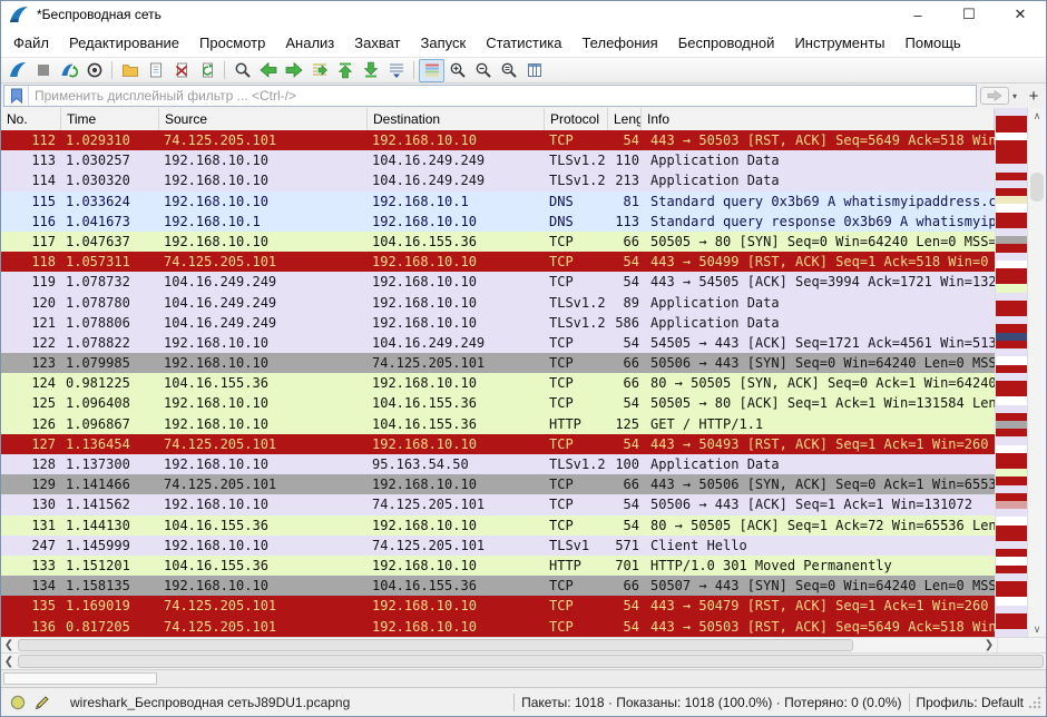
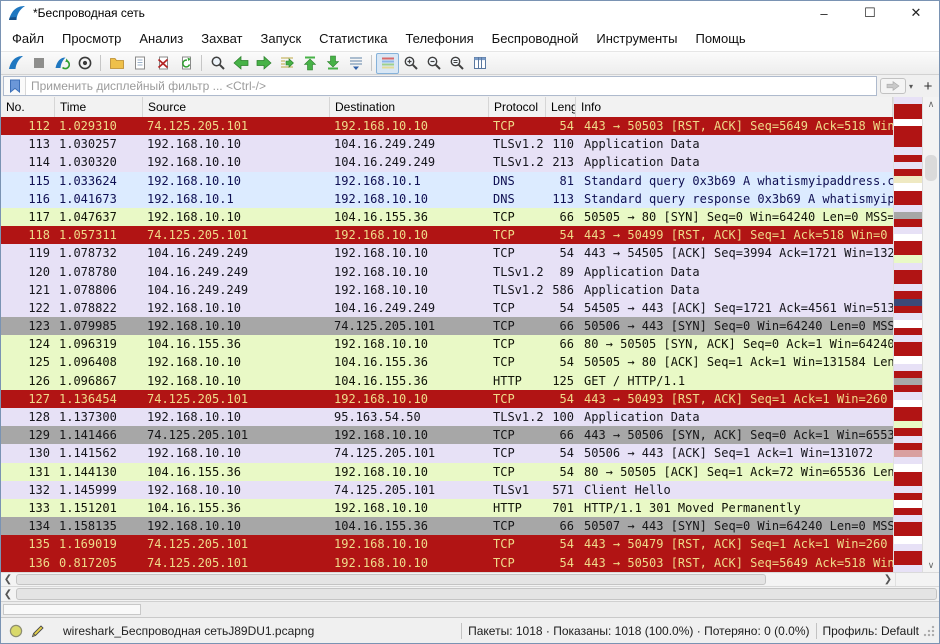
  *Беспроводная сеть
  –
  ☐
  ✕
  Файл
- Редактирование
  Просмотр
  Анализ
  Захват
  Запуск
  Статистика
  Телефония
  Беспроводной
  Инструменты
  Помощь
  Применить дисплейный фильтр ... <Ctrl-/>
  ▾
  +
  No.
  Time
  Source
  Destination
  Protocol
  Info
  112
  1.029310
  74.125.205.101
  192.168.10.10
  TCP
  54
  443 → 50503 [RST, ACK] Seq=5649 Ack=518 Win
  113
  1.030257
  192.168.10.10
  104.16.249.249
  TLSv1.2
  110
  Application Data
  114
  1.030320
  192.168.10.10
  104.16.249.249
  TLSv1.2
  213
  Application Data
  115
  1.033624
  192.168.10.10
  192.168.10.1
  DNS
  81
  Standard query 0x3b69 A whatismyipaddress.c
  116
  1.041673
  192.168.10.1
  192.168.10.10
  DNS
  113
  Standard query response 0x3b69 A whatismyip
  117
  1.047637
  192.168.10.10
  104.16.155.36
  TCP
  66
  50505 → 80 [SYN] Seq=0 Win=64240 Len=0 MSS=
  118
  1.057311
  74.125.205.101
  192.168.10.10
  TCP
  54
  443 → 50499 [RST, ACK] Seq=1 Ack=518 Win=0
  119
  1.078732
  104.16.249.249
  192.168.10.10
  TCP
  54
  443 → 54505 [ACK] Seq=3994 Ack=1721 Win=132
  120
  1.078780
  104.16.249.249
  192.168.10.10
  TLSv1.2
  89
  Application Data
  121
  1.078806
  104.16.249.249
  192.168.10.10
  TLSv1.2
  586
  Application Data
  122
  1.078822
  192.168.10.10
  104.16.249.249
  TCP
  54
  54505 → 443 [ACK] Seq=1721 Ack=4561 Win=513
  123
  1.079985
  192.168.10.10
  74.125.205.101
  TCP
  66
  50506 → 443 [SYN] Seq=0 Win=64240 Len=0 MSS
  124
- 0.981225
+ 1.096319
  104.16.155.36
  192.168.10.10
  TCP
  66
  80 → 50505 [SYN, ACK] Seq=0 Ack=1 Win=64240
  125
  1.096408
  192.168.10.10
  104.16.155.36
  TCP
  54
  50505 → 80 [ACK] Seq=1 Ack=1 Win=131584 Len
  126
  1.096867
  192.168.10.10
  104.16.155.36
  HTTP
  125
  GET / HTTP/1.1
  127
  1.136454
  74.125.205.101
  192.168.10.10
  TCP
  54
  443 → 50493 [RST, ACK] Seq=1 Ack=1 Win=260
  128
  1.137300
  192.168.10.10
  95.163.54.50
  TLSv1.2
  100
  Application Data
  129
  1.141466
  74.125.205.101
  192.168.10.10
  TCP
  66
  443 → 50506 [SYN, ACK] Seq=0 Ack=1 Win=6553
  130
  1.141562
  192.168.10.10
  74.125.205.101
  TCP
  54
  50506 → 443 [ACK] Seq=1 Ack=1 Win=131072
  131
  1.144130
  104.16.155.36
  192.168.10.10
  TCP
  54
  80 → 50505 [ACK] Seq=1 Ack=72 Win=65536 Len
- 247
+ 132
  1.145999
  192.168.10.10
  74.125.205.101
  TLSv1
  571
  Client Hello
  133
  1.151201
  104.16.155.36
  192.168.10.10
  HTTP
  701
- HTTP/1.0 301 Moved Permanently
+ HTTP/1.1 301 Moved Permanently
  134
  1.158135
  192.168.10.10
  104.16.155.36
  TCP
  66
  50507 → 443 [SYN] Seq=0 Win=64240 Len=0 MSS
  135
  1.169019
  74.125.205.101
  192.168.10.10
  TCP
  54
  443 → 50479 [RST, ACK] Seq=1 Ack=1 Win=260
  136
  0.817205
  74.125.205.101
  192.168.10.10
  TCP
  54
  443 → 50503 [RST, ACK] Seq=5649 Ack=518 Win
  ∧
  ∨
  ❮
  ❯
  ❮
  wireshark_Беспроводная сетьJ89DU1.pcapng
  Пакеты: 1018 · Показаны: 1018 (100.0%) · Потеряно: 0 (0.0%)
  Профиль: Default
